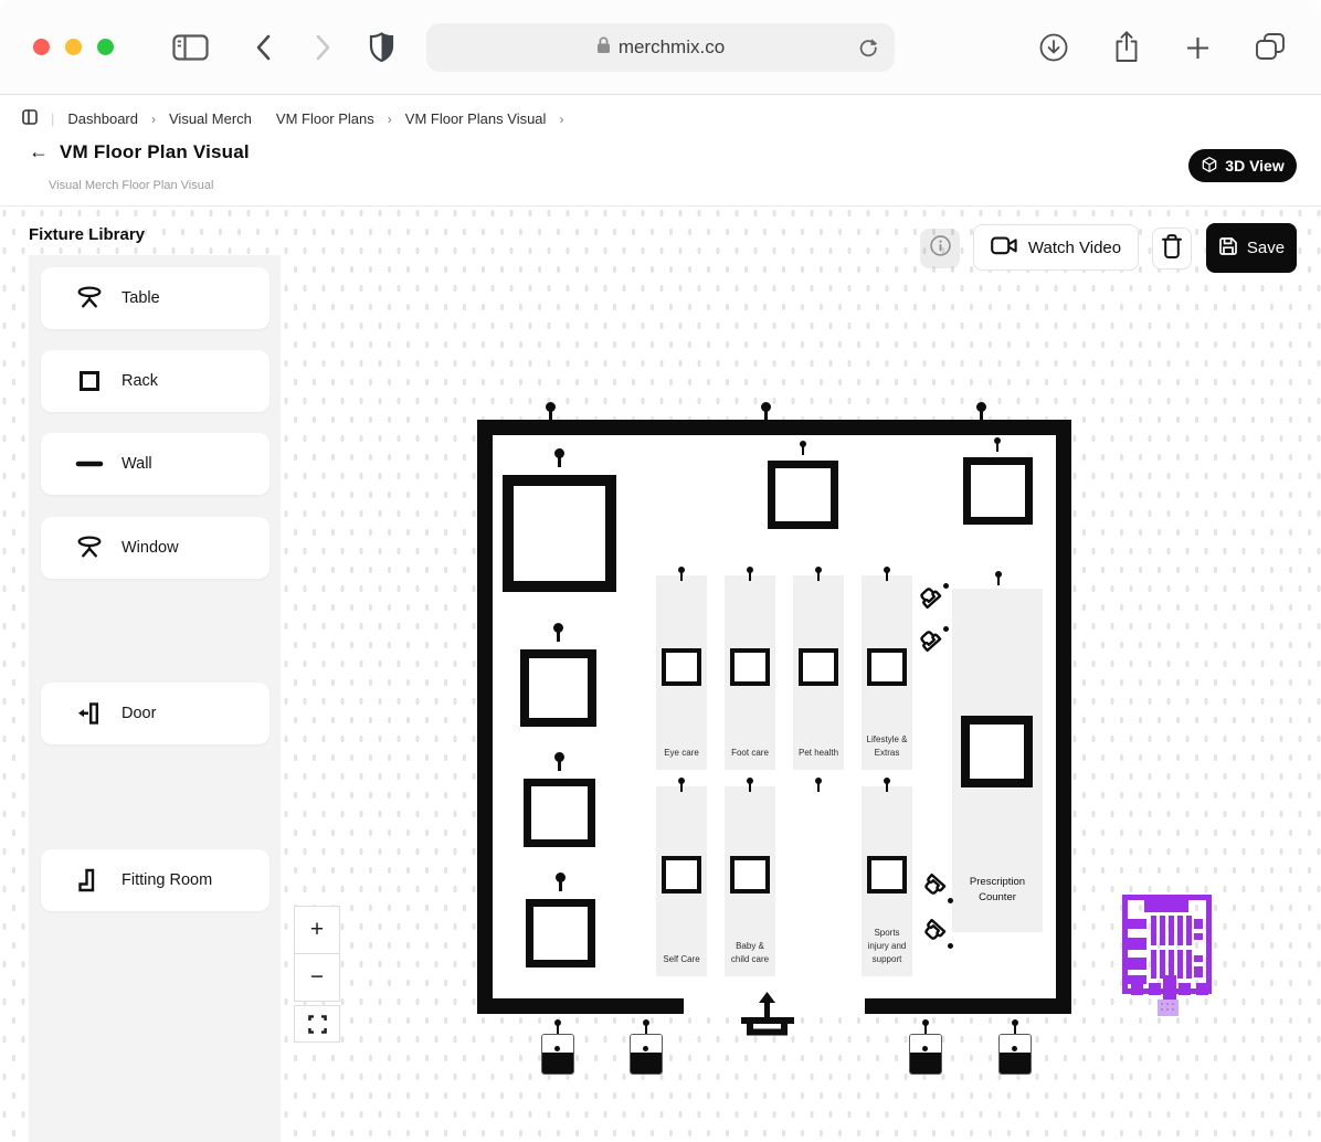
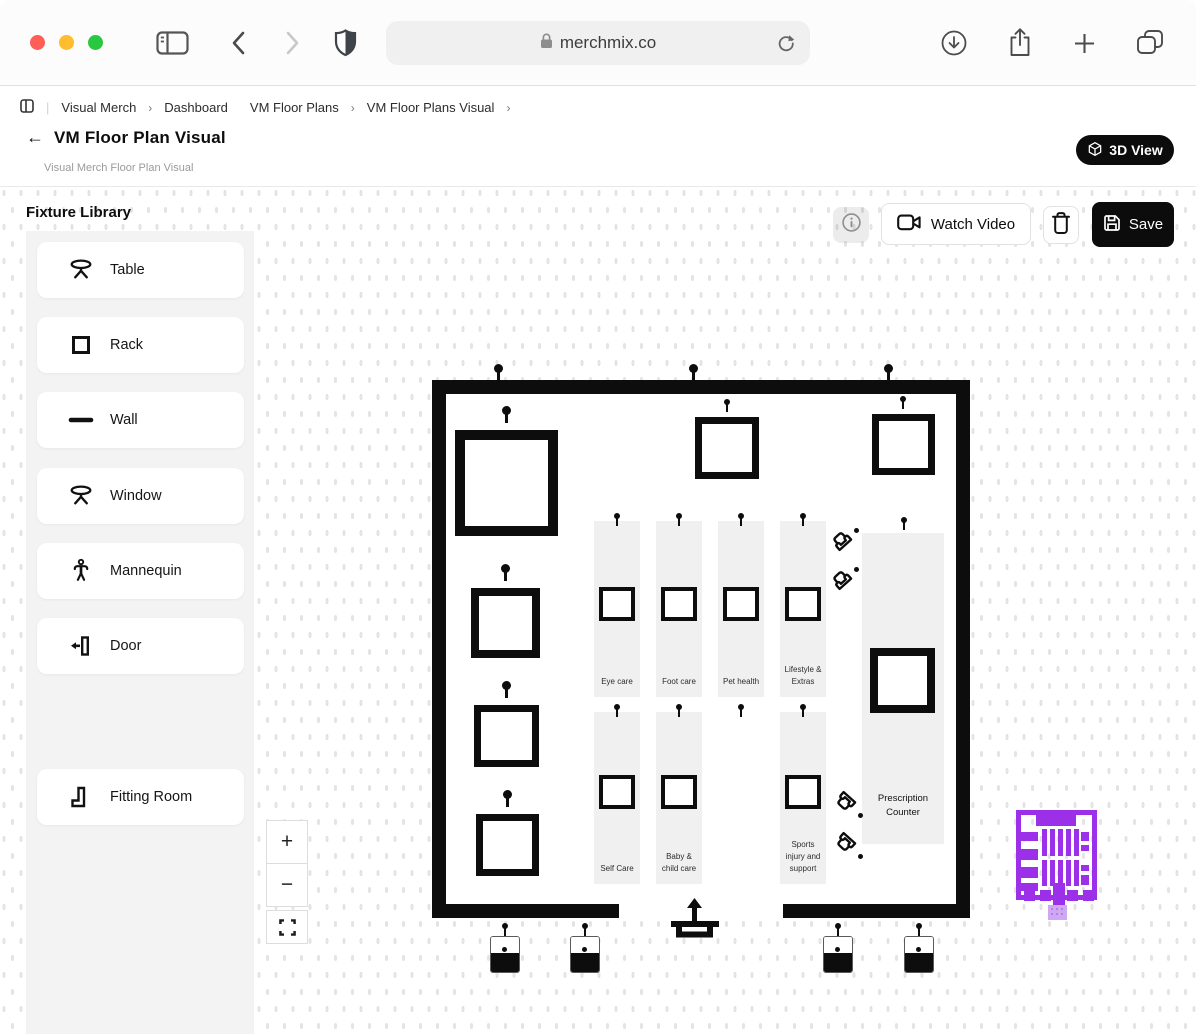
  merchmix.co
  |
- Dashboard
+ Visual Merch
  ›
- Visual Merch
+ Dashboard
  VM Floor Plans
  ›
  VM Floor Plans Visual
  ›
  ←
  VM Floor Plan Visual
  Visual Merch Floor Plan Visual
  3D View
  Fixture Library
  Table
  Rack
  Wall
  Window
+ Mannequin
  Door
  Fitting Room
  Watch Video
  Save
  +
  −
  Eye care
  Foot care
  Pet health
  Lifestyle & Extras
  Self Care
  Baby & child care
  Sports injury and support
  Prescription Counter
